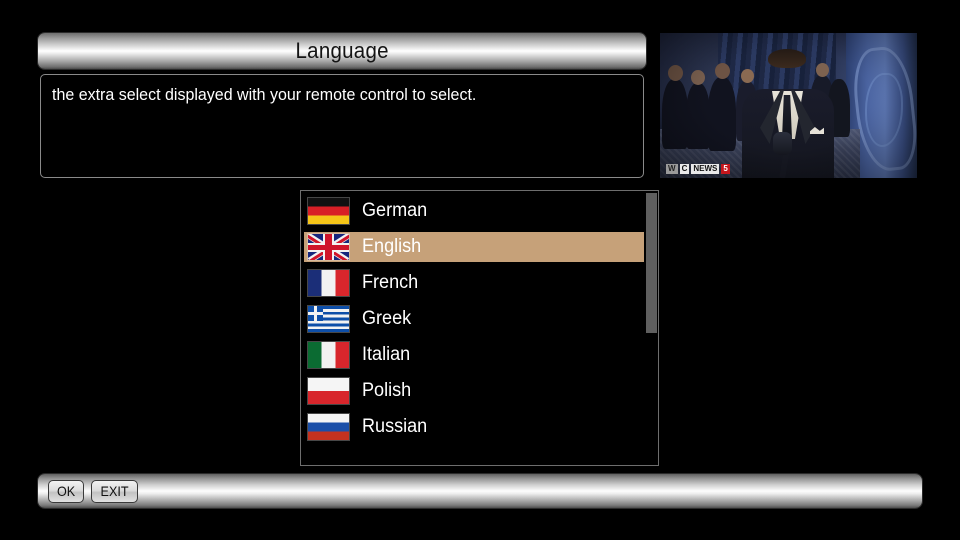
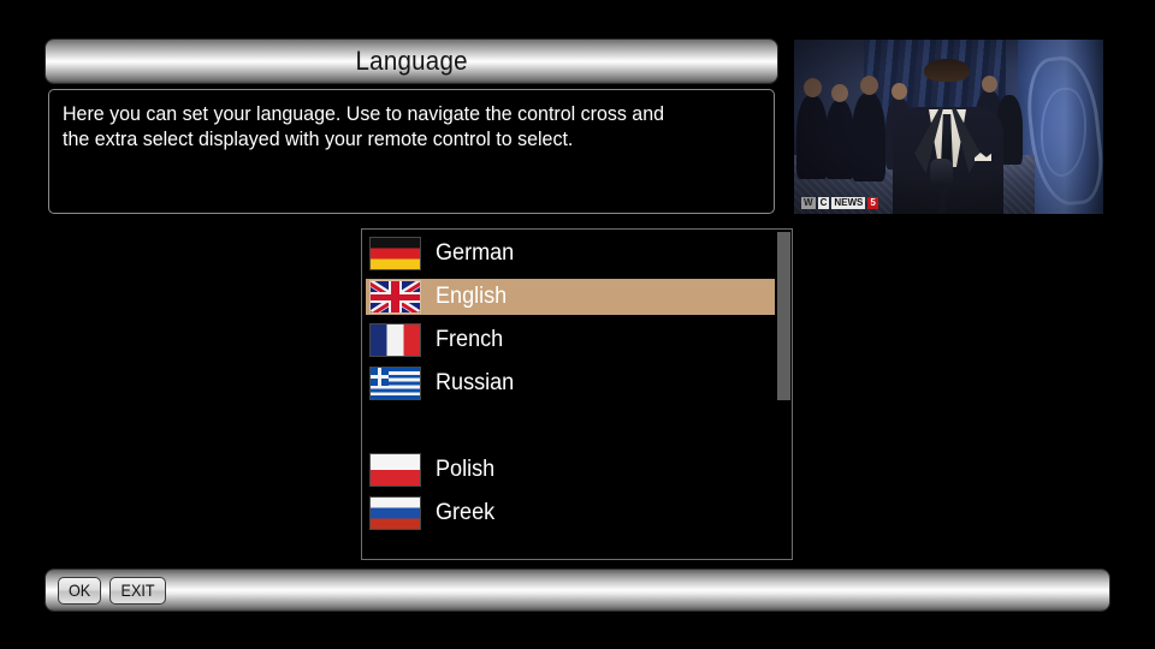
  Language
+ Here you can set your language. Use to navigate the control cross and
  the extra select displayed with your remote control to select.
  W
  C
  NEWS
  5
  German
  English
  French
- Greek
+ Russian
- Italian
  Polish
- Russian
+ Greek
  OK
  EXIT
